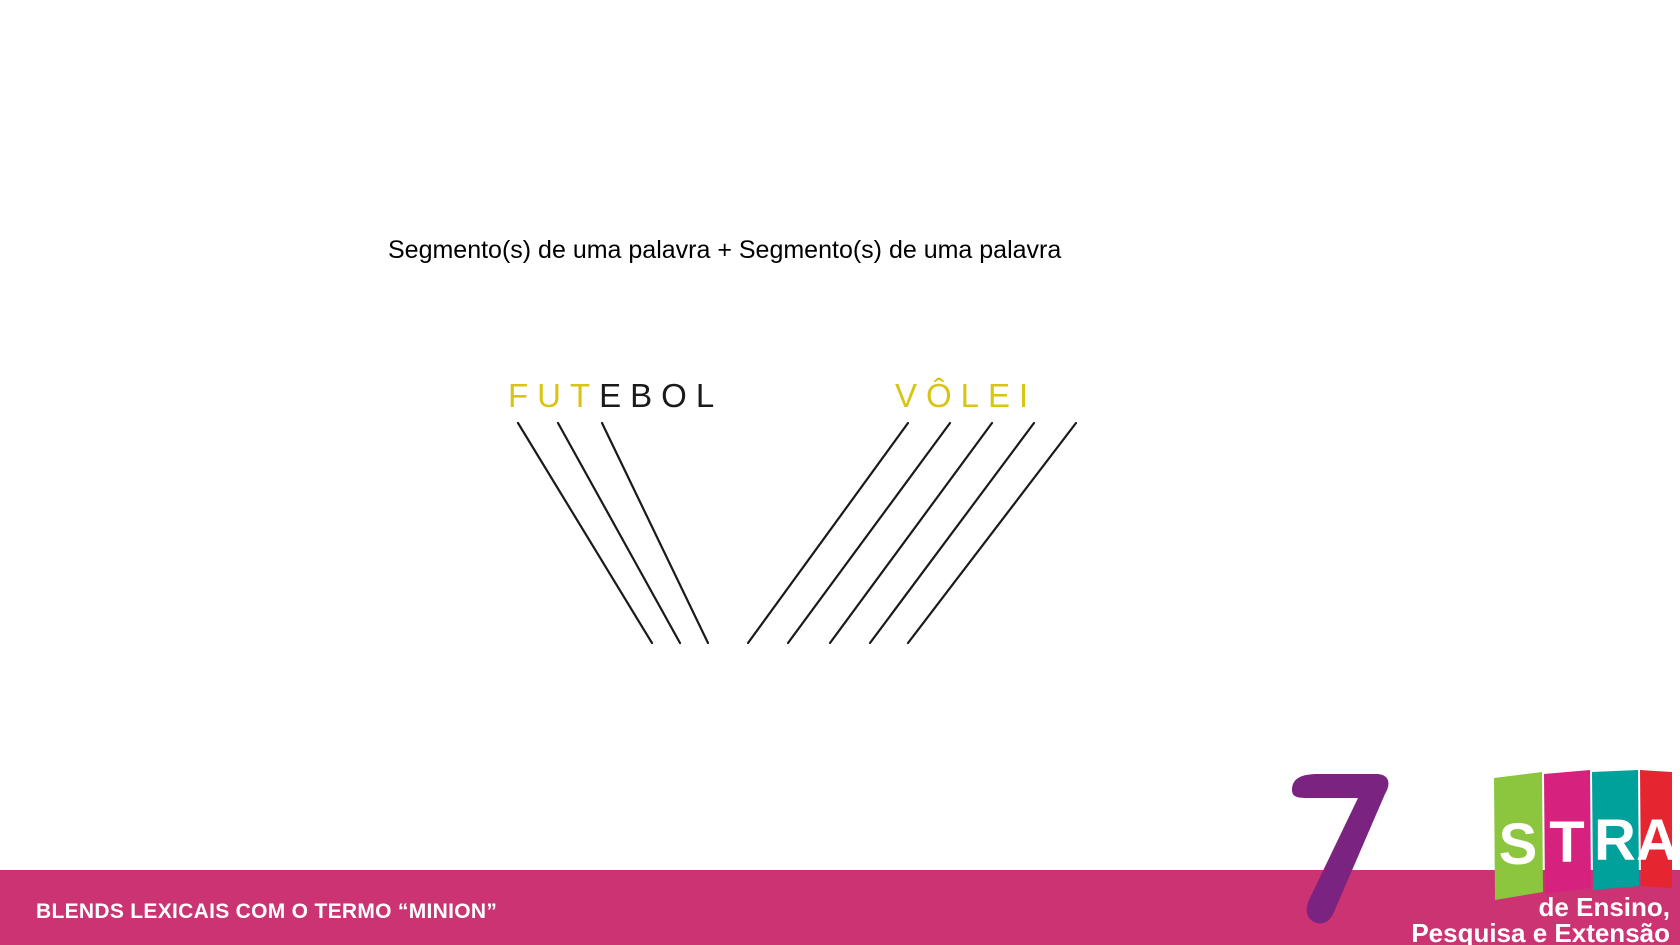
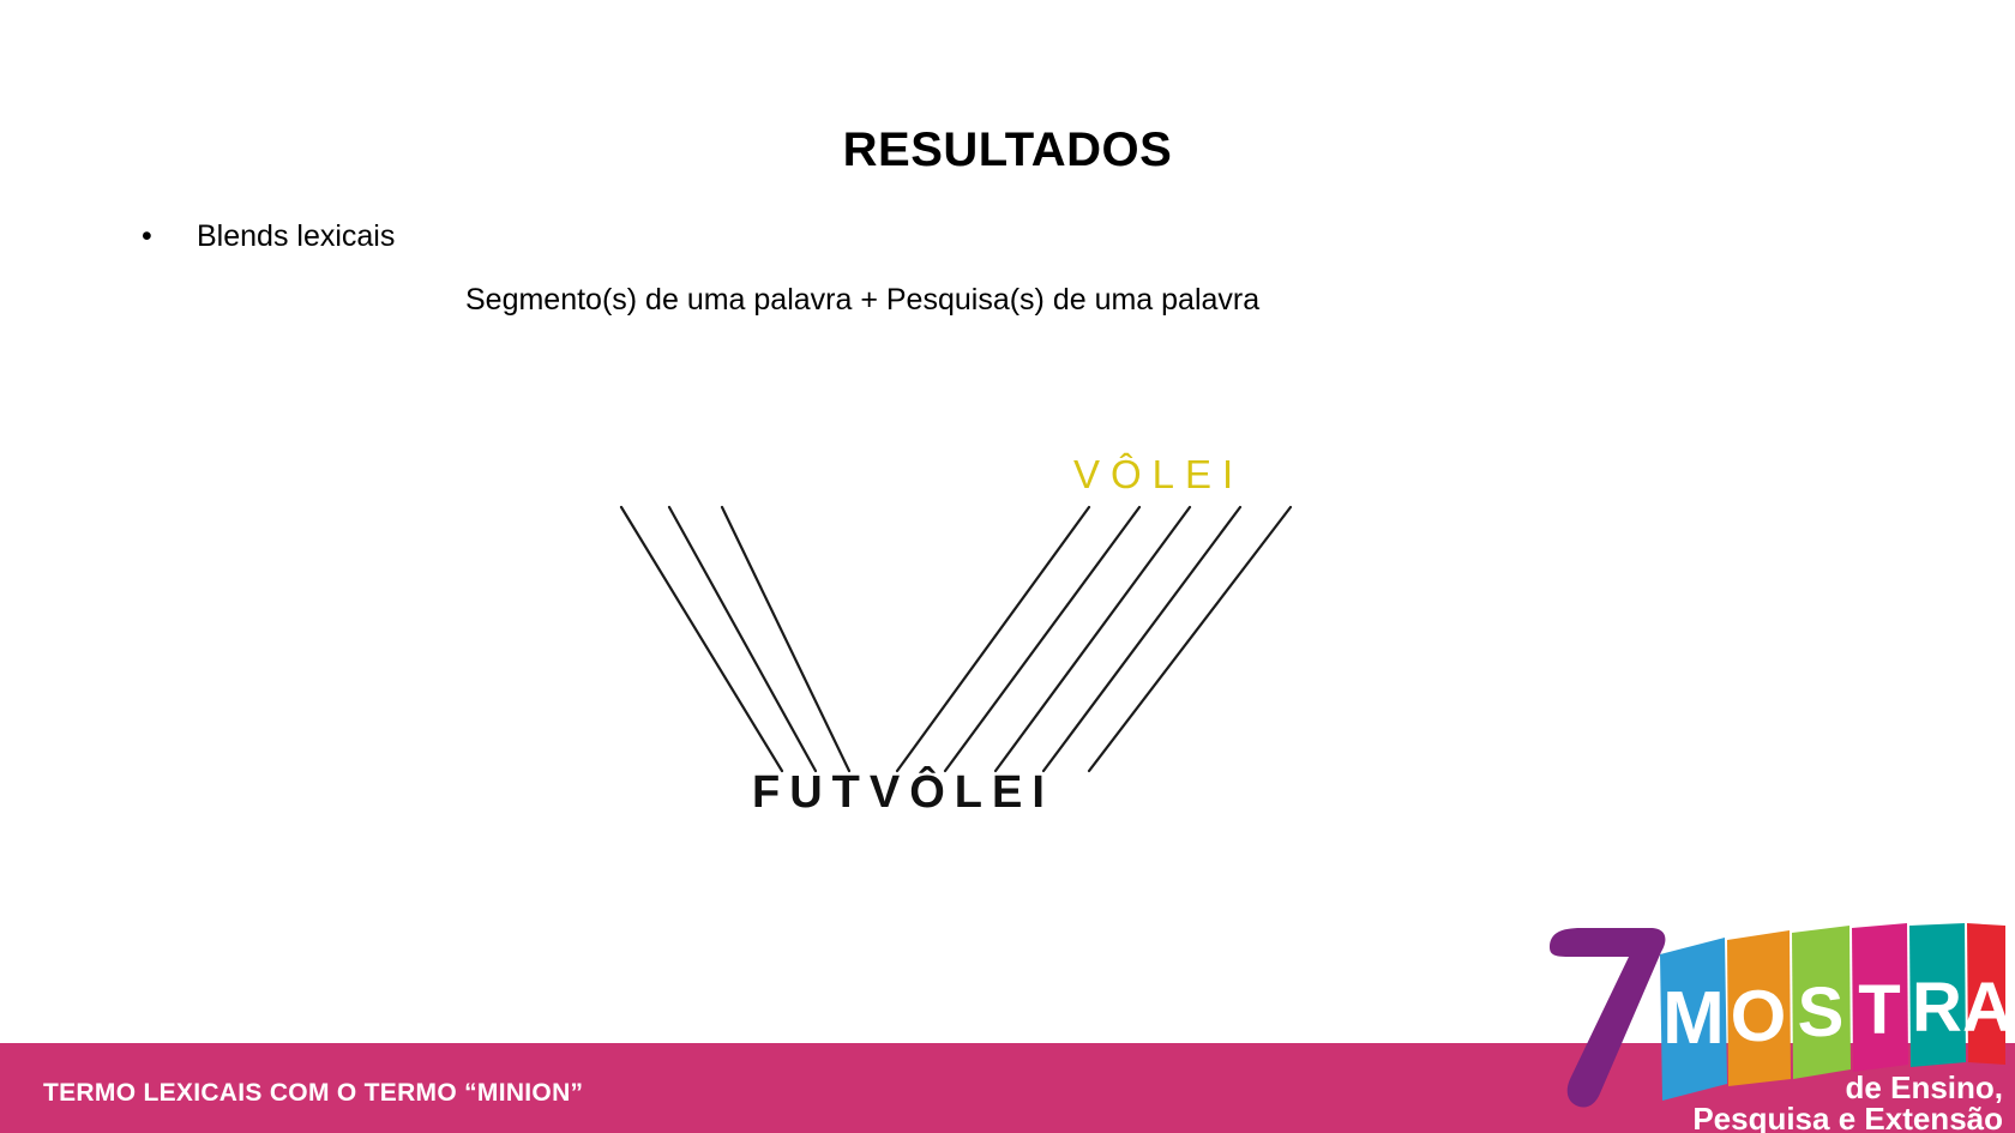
+ RESULTADOS
+ •
+ Blends lexicais
- Segmento(s) de uma palavra + Segmento(s) de uma palavra
+ Segmento(s) de uma palavra + Pesquisa(s) de uma palavra
- FUTEBOL
  VÔLEI
+ FUTVÔLEI
- BLENDS LEXICAIS COM O TERMO “MINION”
+ TERMO LEXICAIS COM O TERMO “MINION”
  ª
+ M
+ O
  S
  T
  R
  A
  de Ensino,
  Pesquisa e Extensão
